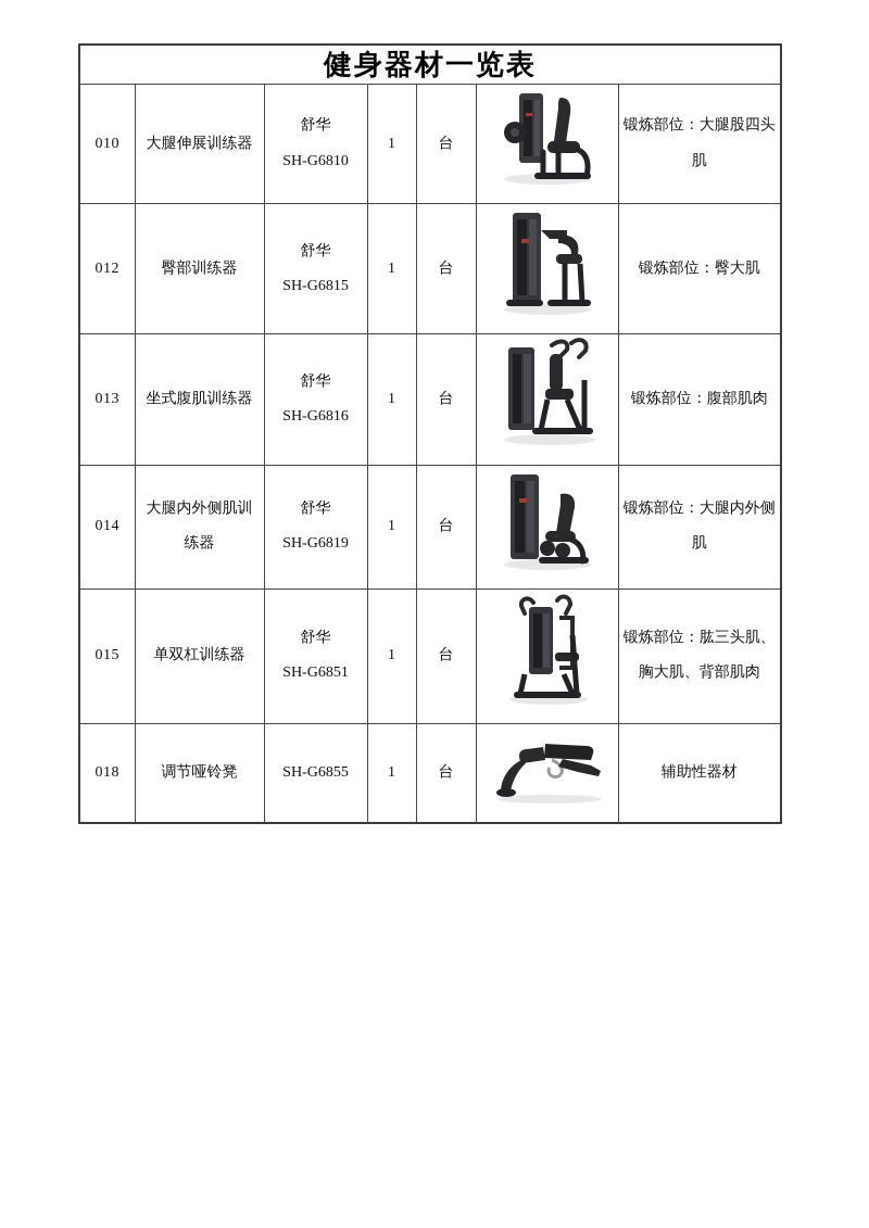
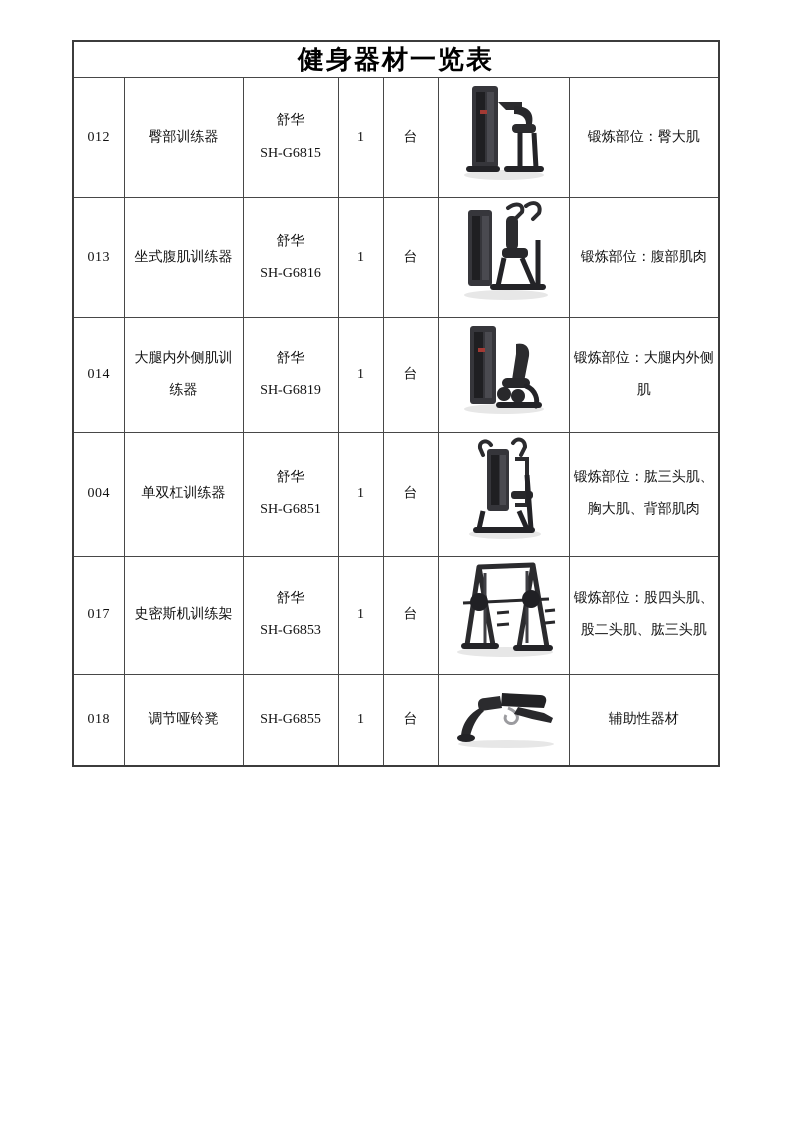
  健身器材一览表
- 010	大腿伸展训练器	舒华 SH-G6810	1	台		锻炼部位：大腿股四头 肌
  012	臀部训练器	舒华 SH-G6815	1	台		锻炼部位：臀大肌
  013	坐式腹肌训练器	舒华 SH-G6816	1	台		锻炼部位：腹部肌肉
  014	大腿内外侧肌训 练器	舒华 SH-G6819	1	台		锻炼部位：大腿内外侧 肌
- 015	单双杠训练器	舒华 SH-G6851	1	台		锻炼部位：肱三头肌、 胸大肌、背部肌肉
+ 004	单双杠训练器	舒华 SH-G6851	1	台		锻炼部位：肱三头肌、 胸大肌、背部肌肉
+ 017	史密斯机训练架	舒华 SH-G6853	1	台		锻炼部位：股四头肌、 股二头肌、肱三头肌
  018	调节哑铃凳	SH-G6855	1	台		辅助性器材
